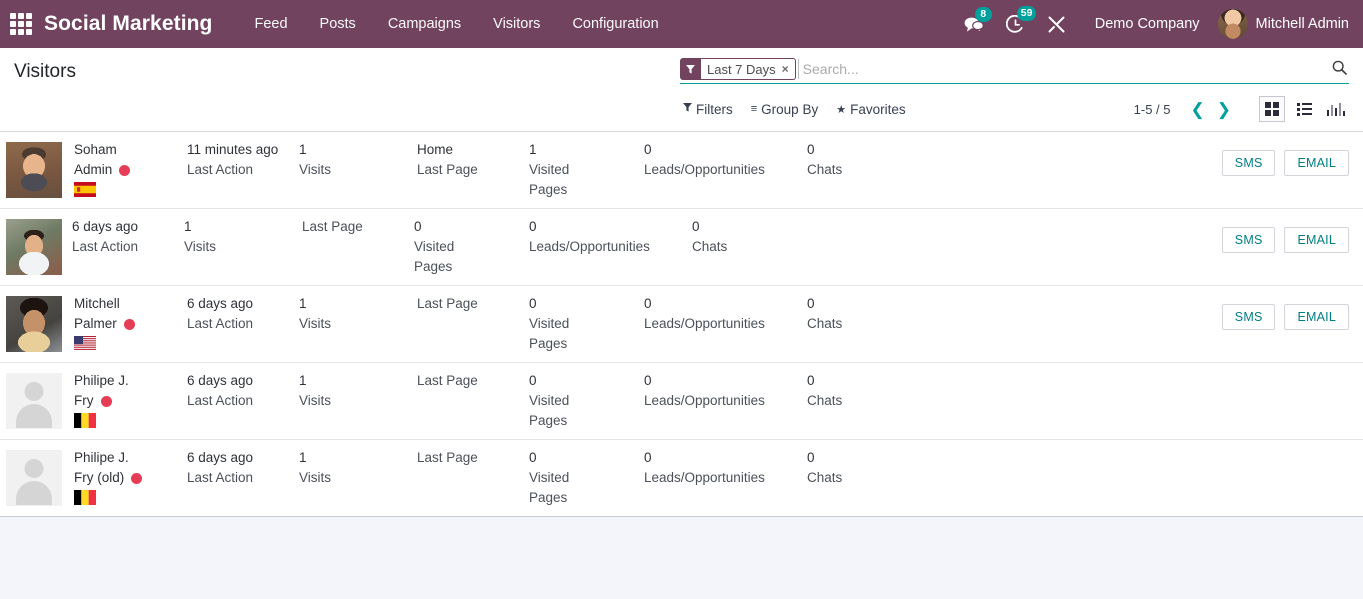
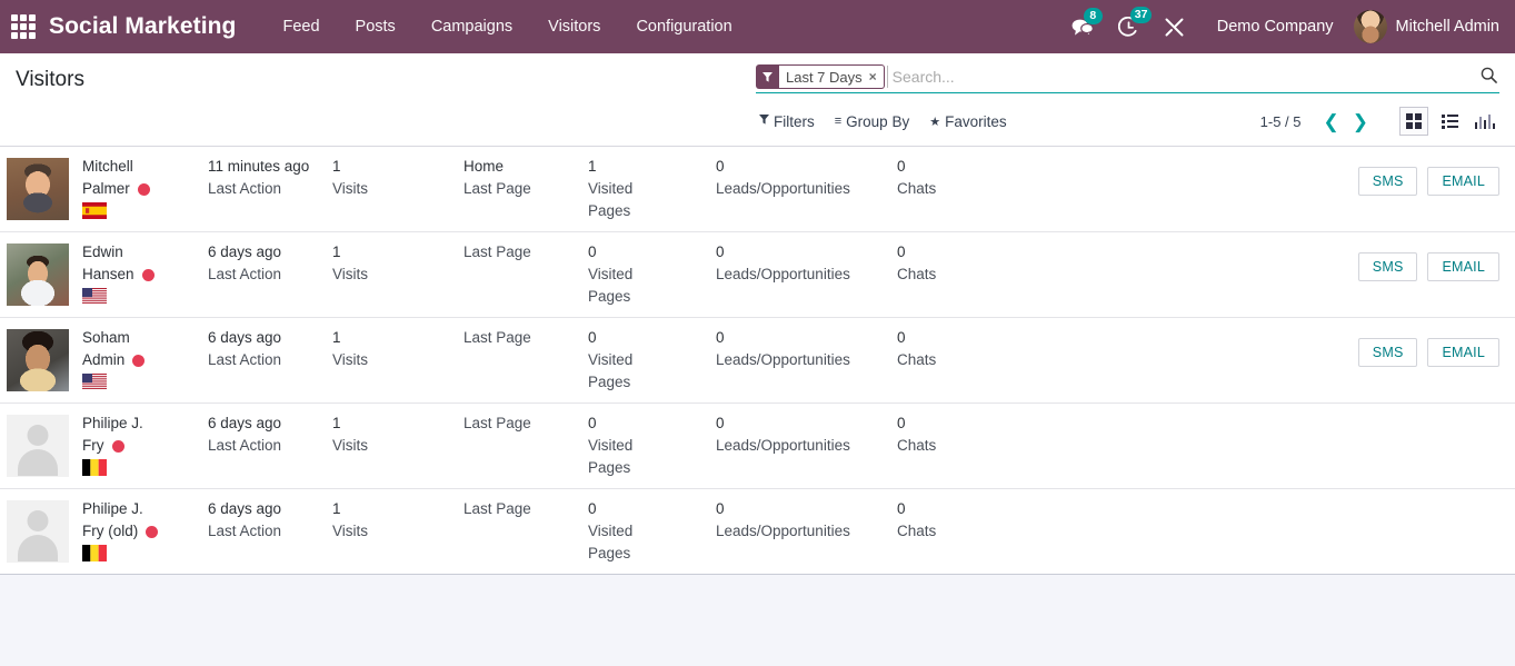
  Social Marketing
  Feed
  Posts
  Campaigns
  Visitors
  Configuration
  8
- 59
+ 37
  Demo Company
  Mitchell Admin
  Visitors
  Last 7 Days
  ×
  Search...
  Filters
  ≡
  Group By
  ★
  Favorites
  1-5 / 5
  ❮
  ❯
- Soham
+ Mitchell
- Admin
+ Palmer
  11 minutes ago
  Last Action
  1
  Visits
  Home
  Last Page
  1
  Visited
  Pages
  0
  Leads/Opportunities
  0
  Chats
  SMS
  EMAIL
+ Edwin
+ Hansen
  6 days ago
  Last Action
  1
  Visits
  Last Page
  0
  Visited
  Pages
  0
  Leads/Opportunities
  0
  Chats
  SMS
  EMAIL
- Mitchell
+ Soham
- Palmer
+ Admin
  6 days ago
  Last Action
  1
  Visits
  Last Page
  0
  Visited
  Pages
  0
  Leads/Opportunities
  0
  Chats
  SMS
  EMAIL
  Philipe J.
  Fry
  6 days ago
  Last Action
  1
  Visits
  Last Page
  0
  Visited
  Pages
  0
  Leads/Opportunities
  0
  Chats
  Philipe J.
  Fry (old)
  6 days ago
  Last Action
  1
  Visits
  Last Page
  0
  Visited
  Pages
  0
  Leads/Opportunities
  0
  Chats
